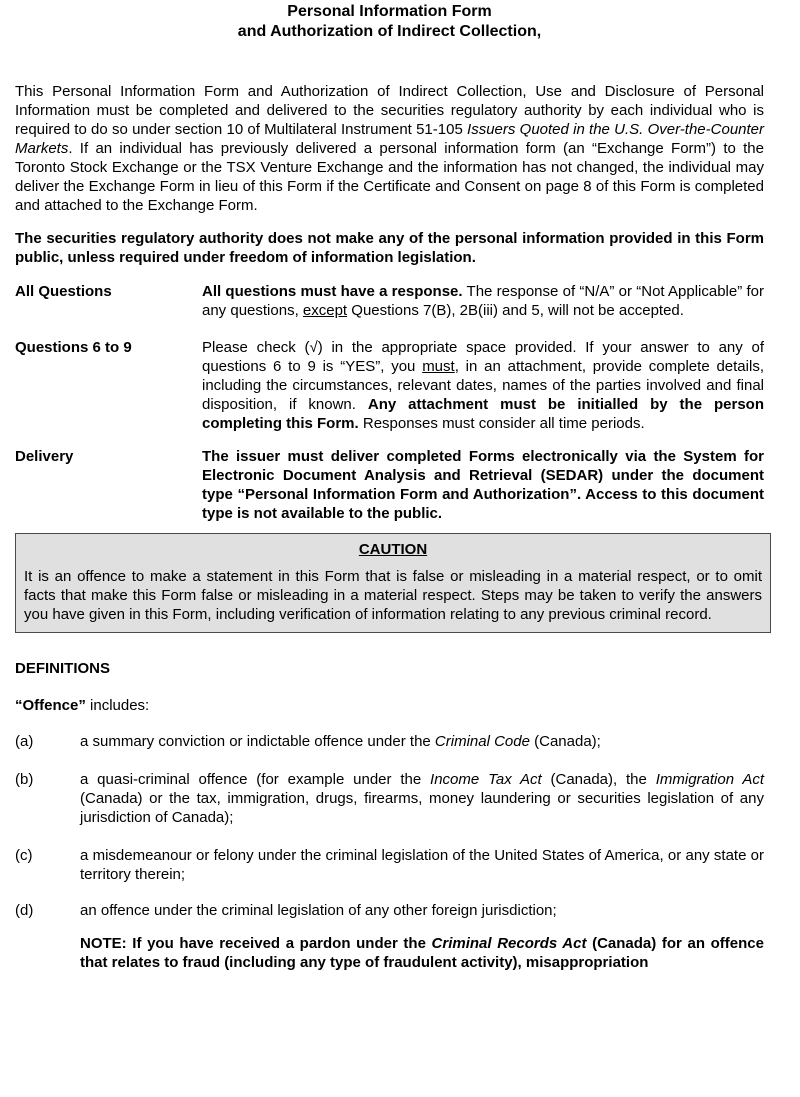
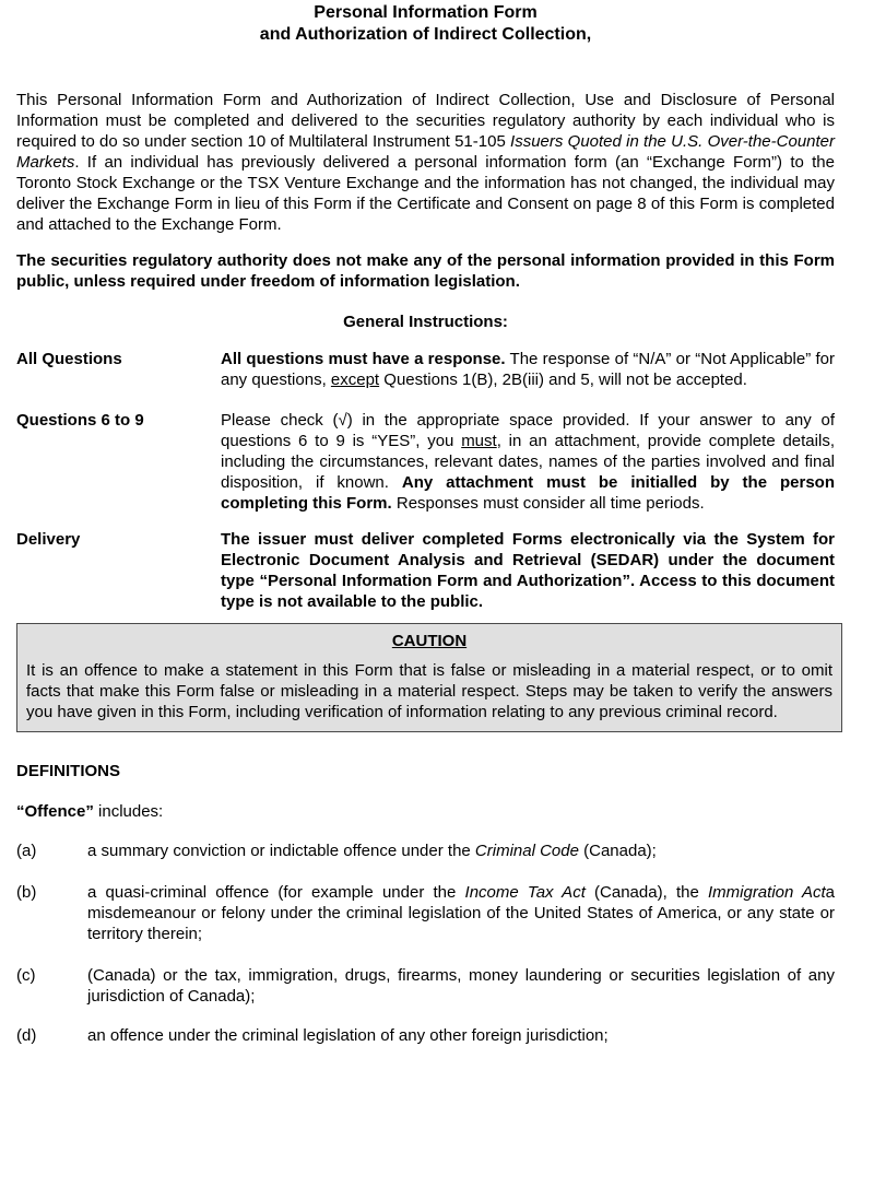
  Personal Information Form
  and Authorization of Indirect Collection,
  This Personal Information Form and Authorization of Indirect Collection, Use and Disclosure of Personal Information must be completed and delivered to the securities regulatory authority by each individual who is required to do so under section 10 of Multilateral Instrument 51-105 Issuers Quoted in the U.S. Over-the-Counter Markets. If an individual has previously delivered a personal information form (an “Exchange Form”) to the Toronto Stock Exchange or the TSX Venture Exchange and the information has not changed, the individual may deliver the Exchange Form in lieu of this Form if the Certificate and Consent on page 8 of this Form is completed and attached to the Exchange Form.
  The securities regulatory authority does not make any of the personal information provided in this Form public, unless required under freedom of information legislation.
+ General Instructions:
  All Questions
- All questions must have a response. The response of “N/A” or “Not Applicable” for any questions, except Questions 7(B), 2B(iii) and 5, will not be accepted.
+ All questions must have a response. The response of “N/A” or “Not Applicable” for any questions, except Questions 1(B), 2B(iii) and 5, will not be accepted.
  Questions 6 to 9
  Please check (√) in the appropriate space provided. If your answer to any of questions 6 to 9 is “YES”, you must, in an attachment, provide complete details, including the circumstances, relevant dates, names of the parties involved and final disposition, if known. Any attachment must be initialled by the person completing this Form. Responses must consider all time periods.
  Delivery
  The issuer must deliver completed Forms electronically via the System for Electronic Document Analysis and Retrieval (SEDAR) under the document type “Personal Information Form and Authorization”. Access to this document type is not available to the public.
  CAUTION
  It is an offence to make a statement in this Form that is false or misleading in a material respect, or to omit facts that make this Form false or misleading in a material respect. Steps may be taken to verify the answers you have given in this Form, including verification of information relating to any previous criminal record.
  DEFINITIONS
  “Offence” includes:
  (a)
  a summary conviction or indictable offence under the Criminal Code (Canada);
  (b)
- a quasi-criminal offence (for example under the Income Tax Act (Canada), the Immigration Act (Canada) or the tax, immigration, drugs, firearms, money laundering or securities legislation of any jurisdiction of Canada);
+ a quasi-criminal offence (for example under the Income Tax Act (Canada), the Immigration Acta misdemeanour or felony under the criminal legislation of the United States of America, or any state or territory therein;
  (c)
- a misdemeanour or felony under the criminal legislation of the United States of America, or any state or territory therein;
+ (Canada) or the tax, immigration, drugs, firearms, money laundering or securities legislation of any jurisdiction of Canada);
  (d)
  an offence under the criminal legislation of any other foreign jurisdiction;
- NOTE: If you have received a pardon under the Criminal Records Act (Canada) for an offence that relates to fraud (including any type of fraudulent activity), misappropriation
